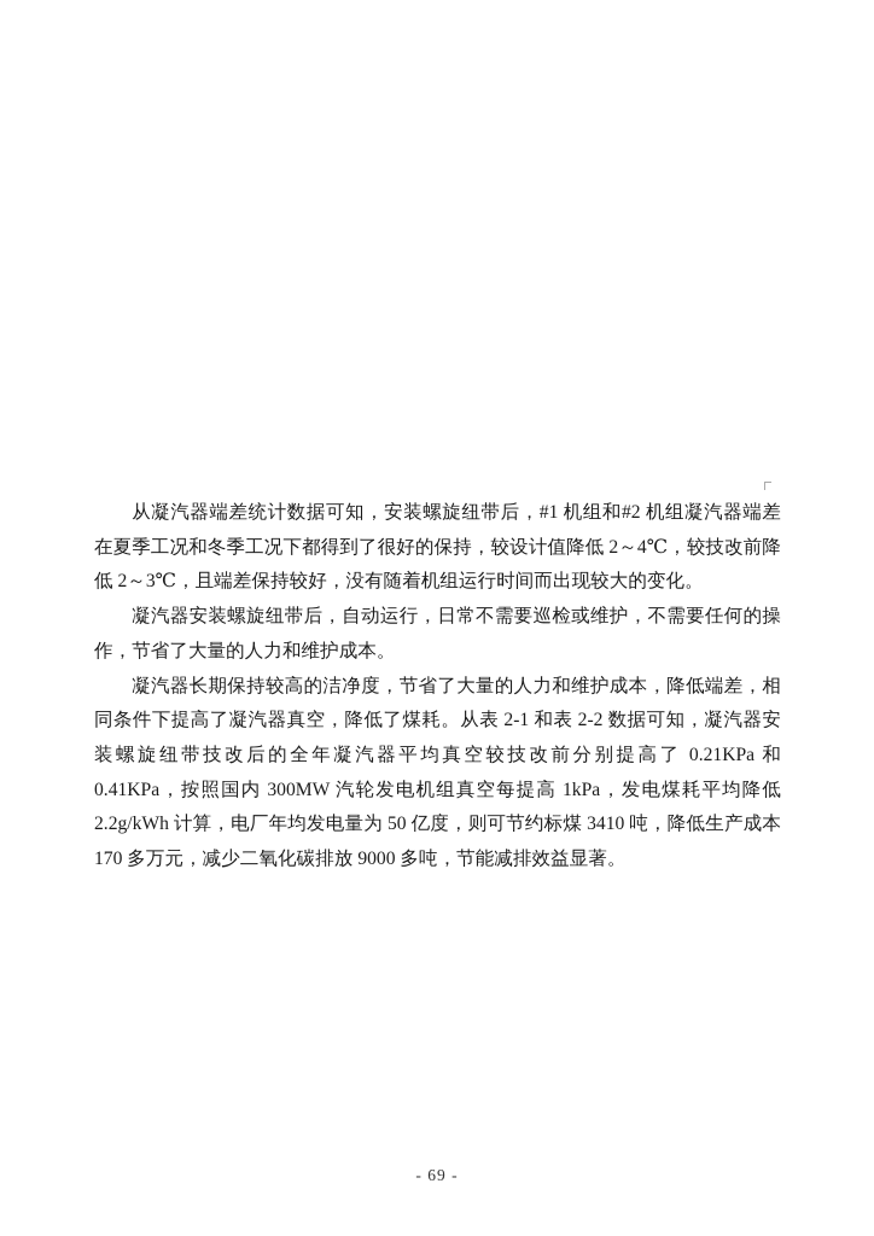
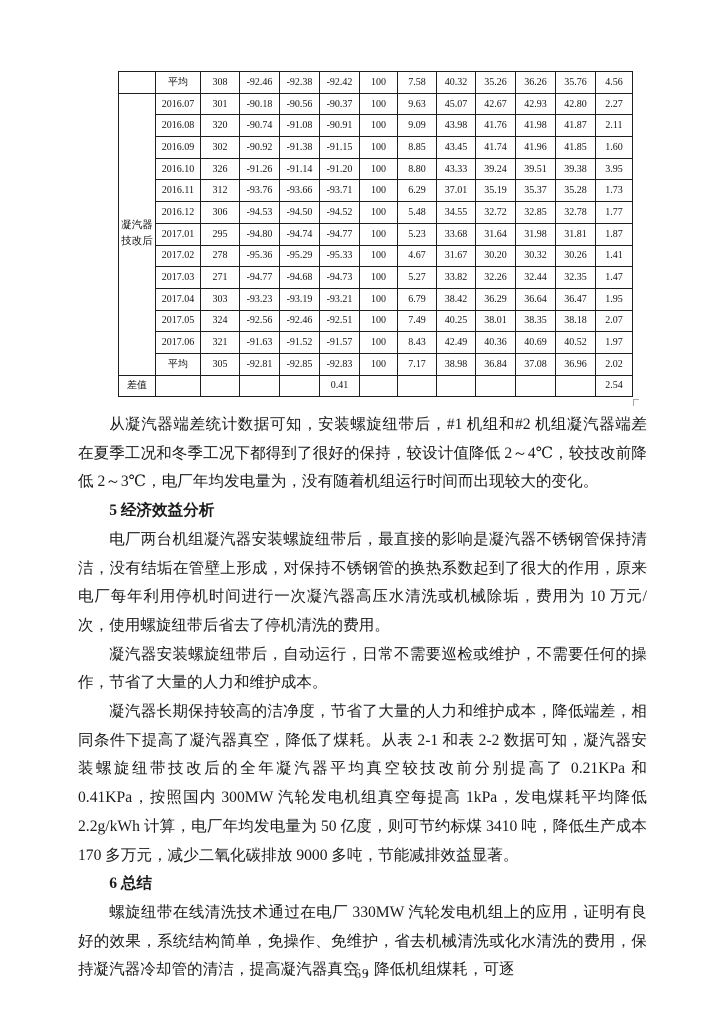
+ 	平均	308	-92.46	-92.38	-92.42	100	7.58	40.32	35.26	36.26	35.76	4.56
+ 凝汽器技改后	2016.07	301	-90.18	-90.56	-90.37	100	9.63	45.07	42.67	42.93	42.80	2.27
+ 2016.08	320	-90.74	-91.08	-90.91	100	9.09	43.98	41.76	41.98	41.87	2.11
+ 2016.09	302	-90.92	-91.38	-91.15	100	8.85	43.45	41.74	41.96	41.85	1.60
+ 2016.10	326	-91.26	-91.14	-91.20	100	8.80	43.33	39.24	39.51	39.38	3.95
+ 2016.11	312	-93.76	-93.66	-93.71	100	6.29	37.01	35.19	35.37	35.28	1.73
+ 2016.12	306	-94.53	-94.50	-94.52	100	5.48	34.55	32.72	32.85	32.78	1.77
+ 2017.01	295	-94.80	-94.74	-94.77	100	5.23	33.68	31.64	31.98	31.81	1.87
+ 2017.02	278	-95.36	-95.29	-95.33	100	4.67	31.67	30.20	30.32	30.26	1.41
+ 2017.03	271	-94.77	-94.68	-94.73	100	5.27	33.82	32.26	32.44	32.35	1.47
+ 2017.04	303	-93.23	-93.19	-93.21	100	6.79	38.42	36.29	36.64	36.47	1.95
+ 2017.05	324	-92.56	-92.46	-92.51	100	7.49	40.25	38.01	38.35	38.18	2.07
+ 2017.06	321	-91.63	-91.52	-91.57	100	8.43	42.49	40.36	40.69	40.52	1.97
+ 平均	305	-92.81	-92.85	-92.83	100	7.17	38.98	36.84	37.08	36.96	2.02
+ 差值					0.41							2.54
- 从凝汽器端差统计数据可知，安装螺旋纽带后，#1 机组和#2 机组凝汽器端差在夏季工况和冬季工况下都得到了很好的保持，较设计值降低 2～4℃，较技改前降低 2～3℃，且端差保持较好，没有随着机组运行时间而出现较大的变化。
+ 从凝汽器端差统计数据可知，安装螺旋纽带后，#1 机组和#2 机组凝汽器端差在夏季工况和冬季工况下都得到了很好的保持，较设计值降低 2～4℃，较技改前降低 2～3℃，电厂年均发电量为，没有随着机组运行时间而出现较大的变化。
+ 5 经济效益分析
+ 电厂两台机组凝汽器安装螺旋纽带后，最直接的影响是凝汽器不锈钢管保持清洁，没有结垢在管壁上形成，对保持不锈钢管的换热系数起到了很大的作用，原来电厂每年利用停机时间进行一次凝汽器高压水清洗或机械除垢，费用为 10 万元/次，使用螺旋纽带后省去了停机清洗的费用。
  凝汽器安装螺旋纽带后，自动运行，日常不需要巡检或维护，不需要任何的操作，节省了大量的人力和维护成本。
  凝汽器长期保持较高的洁净度，节省了大量的人力和维护成本，降低端差，相同条件下提高了凝汽器真空，降低了煤耗。从表 2-1 和表 2-2 数据可知，凝汽器安装螺旋纽带技改后的全年凝汽器平均真空较技改前分别提高了 0.21KPa 和 0.41KPa，按照国内 300MW 汽轮发电机组真空每提高 1kPa，发电煤耗平均降低 2.2g/kWh 计算，电厂年均发电量为 50 亿度，则可节约标煤 3410 吨，降低生产成本 170 多万元，减少二氧化碳排放 9000 多吨，节能减排效益显著。
+ 6 总结
+ 螺旋纽带在线清洗技术通过在电厂 330MW 汽轮发电机组上的应用，证明有良好的效果，系统结构简单，免操作、免维护，省去机械清洗或化水清洗的费用，保持凝汽器冷却管的清洁，提高凝汽器真空，降低机组煤耗，可逐
  - 69 -
